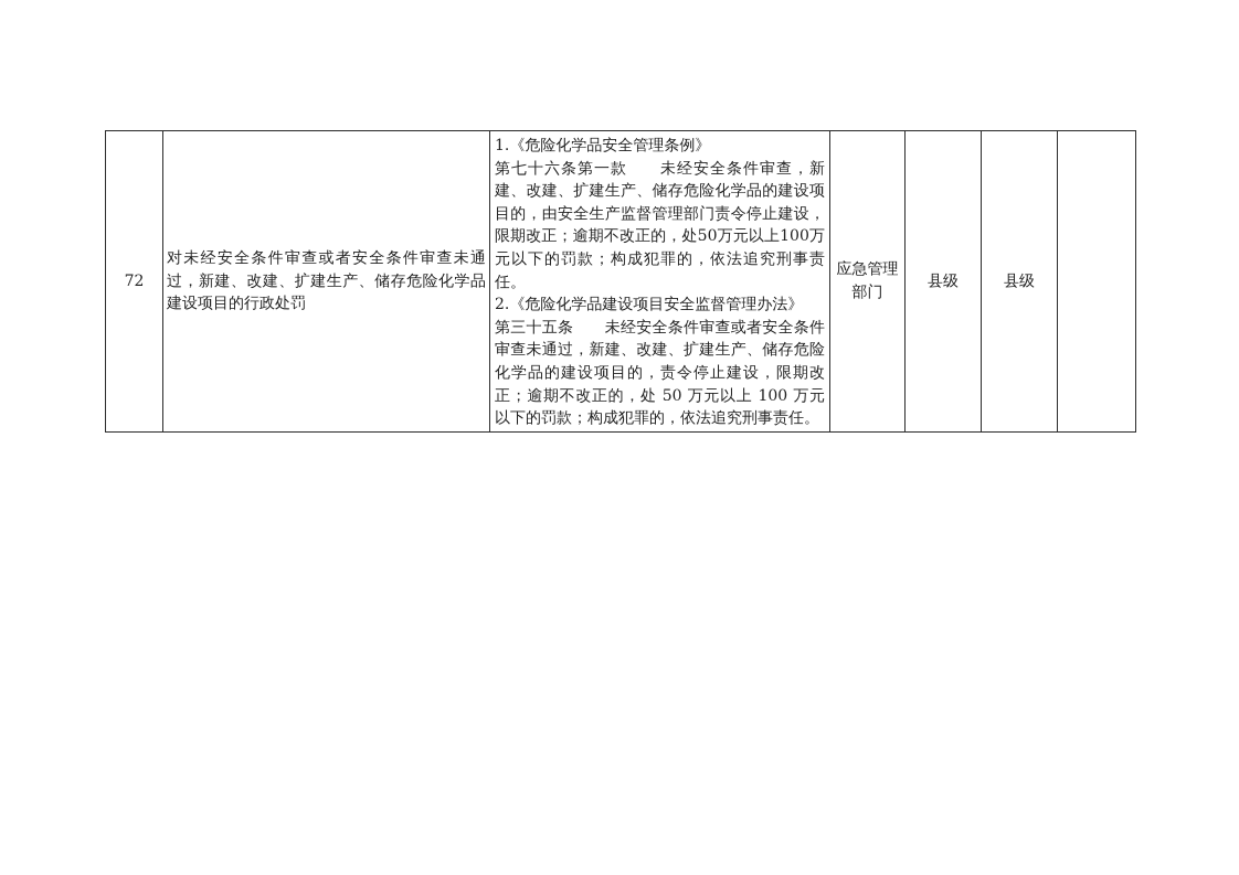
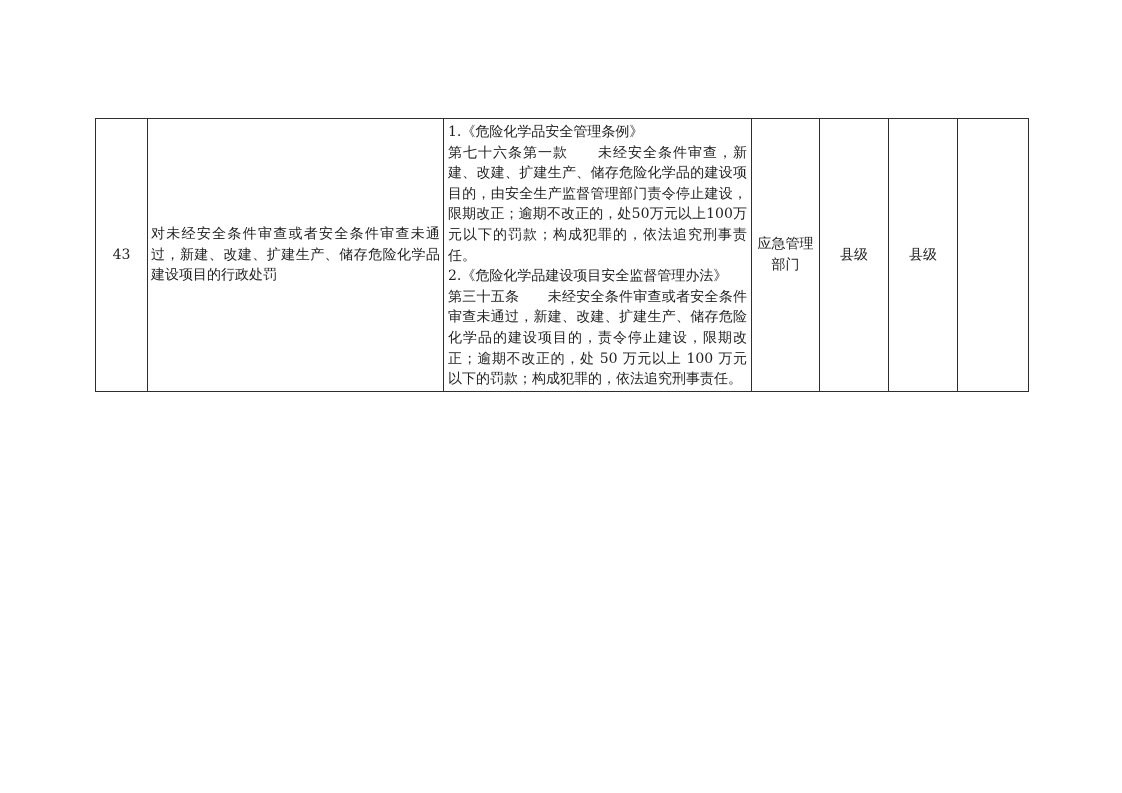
- 72	对未经安全条件审查或者安全条件审查未通过，新建、改建、扩建生产、储存危险化学品建设项目的行政处罚	1.《危险化学品安全管理条例》 第七十六条第一款 未经安全条件审查，新建、改建、扩建生产、储存危险化学品的建设项目的，由安全生产监督管理部门责令停止建设，限期改正；逾期不改正的，处50万元以上100万元以下的罚款；构成犯罪的，依法追究刑事责任。 2.《危险化学品建设项目安全监督管理办法》 第三十五条 未经安全条件审查或者安全条件审查未通过，新建、改建、扩建生产、储存危险化学品的建设项目的，责令停止建设，限期改正；逾期不改正的，处 50 万元以上 100 万元以下的罚款；构成犯罪的，依法追究刑事责任。	应急管理部门	县级	县级
+ 43	对未经安全条件审查或者安全条件审查未通过，新建、改建、扩建生产、储存危险化学品建设项目的行政处罚	1.《危险化学品安全管理条例》 第七十六条第一款 未经安全条件审查，新建、改建、扩建生产、储存危险化学品的建设项目的，由安全生产监督管理部门责令停止建设，限期改正；逾期不改正的，处50万元以上100万元以下的罚款；构成犯罪的，依法追究刑事责任。 2.《危险化学品建设项目安全监督管理办法》 第三十五条 未经安全条件审查或者安全条件审查未通过，新建、改建、扩建生产、储存危险化学品的建设项目的，责令停止建设，限期改正；逾期不改正的，处 50 万元以上 100 万元以下的罚款；构成犯罪的，依法追究刑事责任。	应急管理部门	县级	县级
